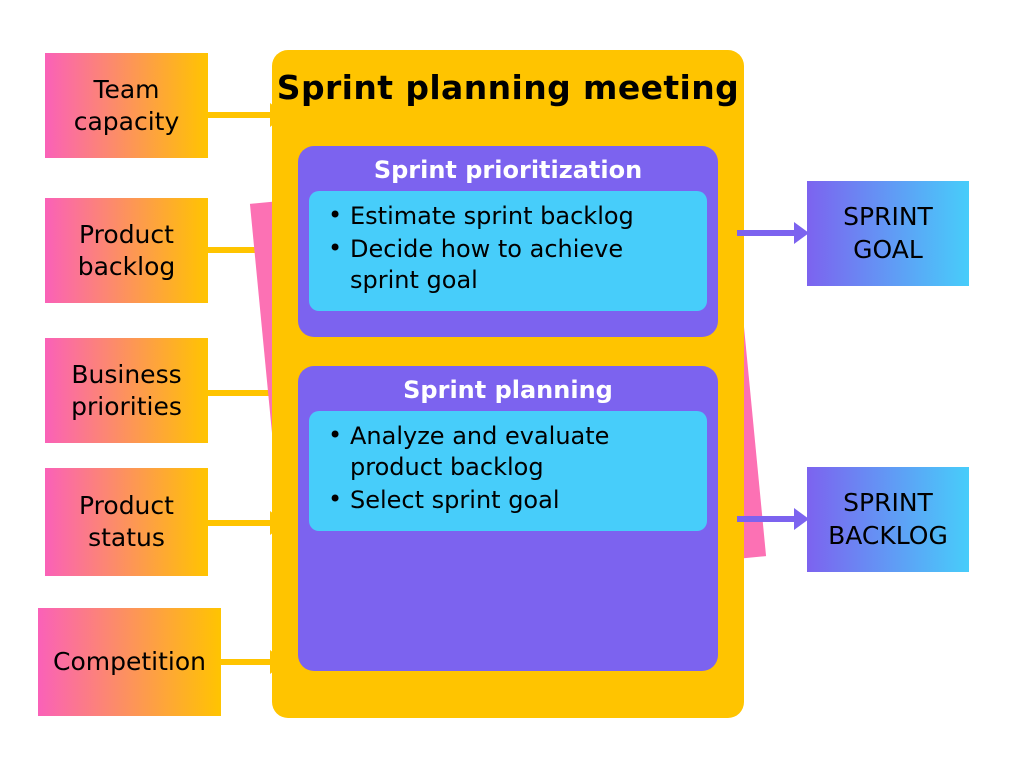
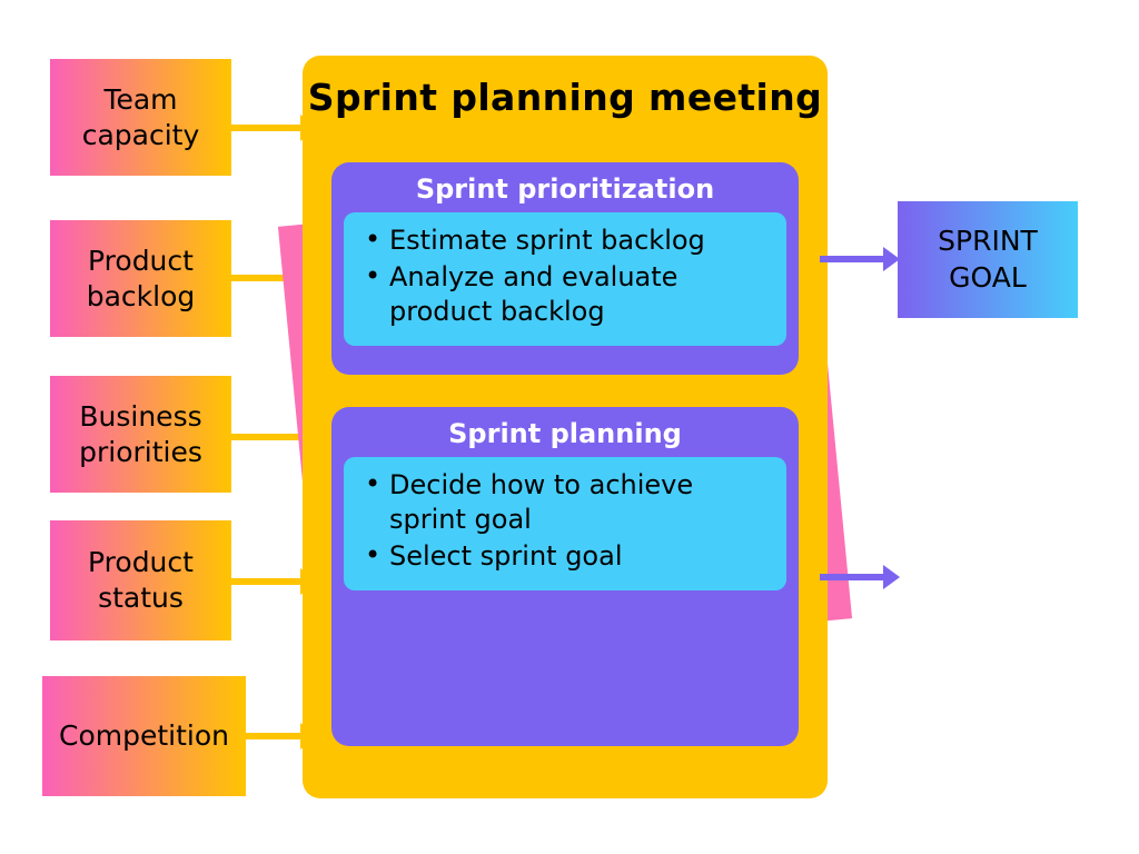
  Team capacity
  Product backlog
  Business priorities
  Product status
  Competition
  Sprint planning meeting
  Sprint prioritization
  Estimate sprint backlog
- Decide how to achieve sprint goal
+ Analyze and evaluate product backlog
  Sprint planning
- Analyze and evaluate product backlog
+ Decide how to achieve sprint goal
  Select sprint goal
  SPRINT GOAL
- SPRINT BACKLOG
